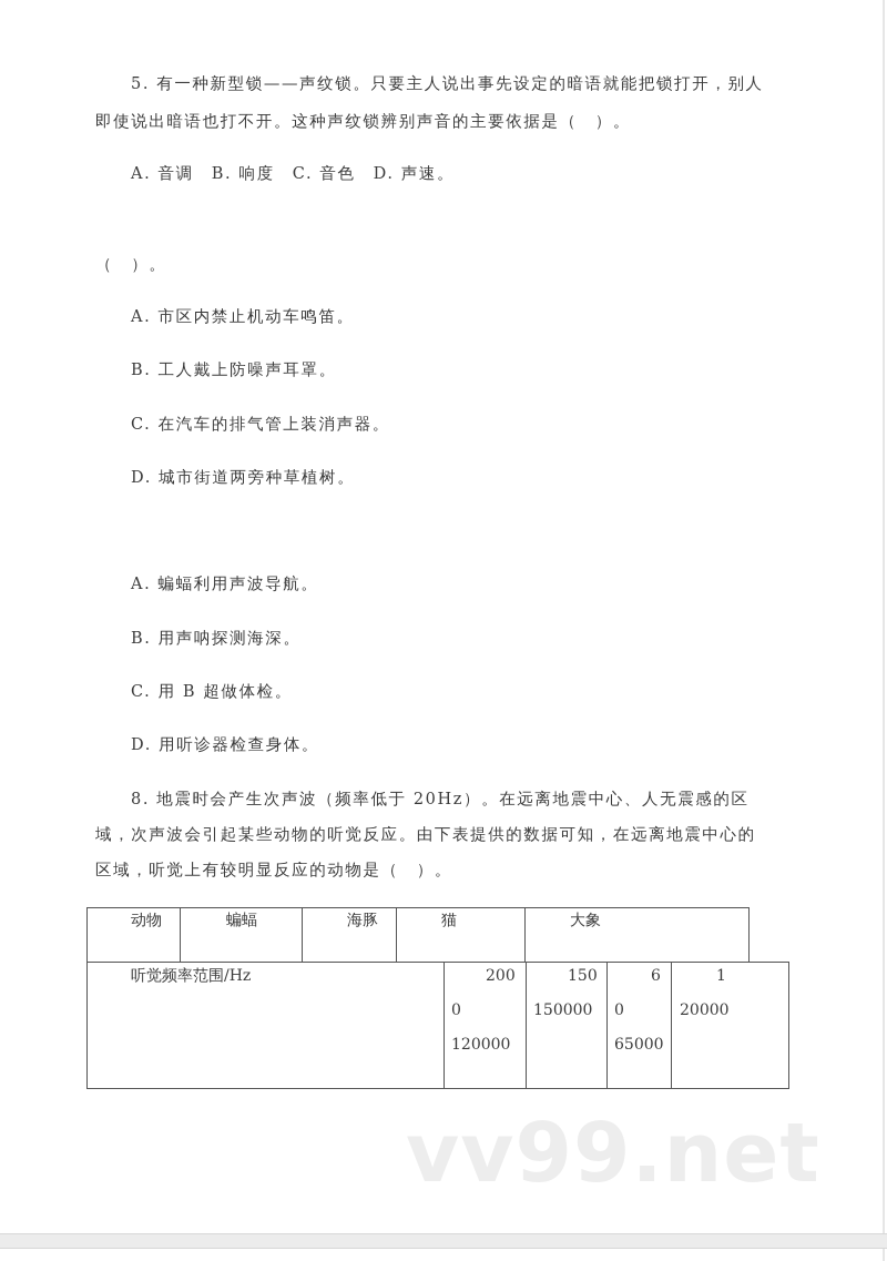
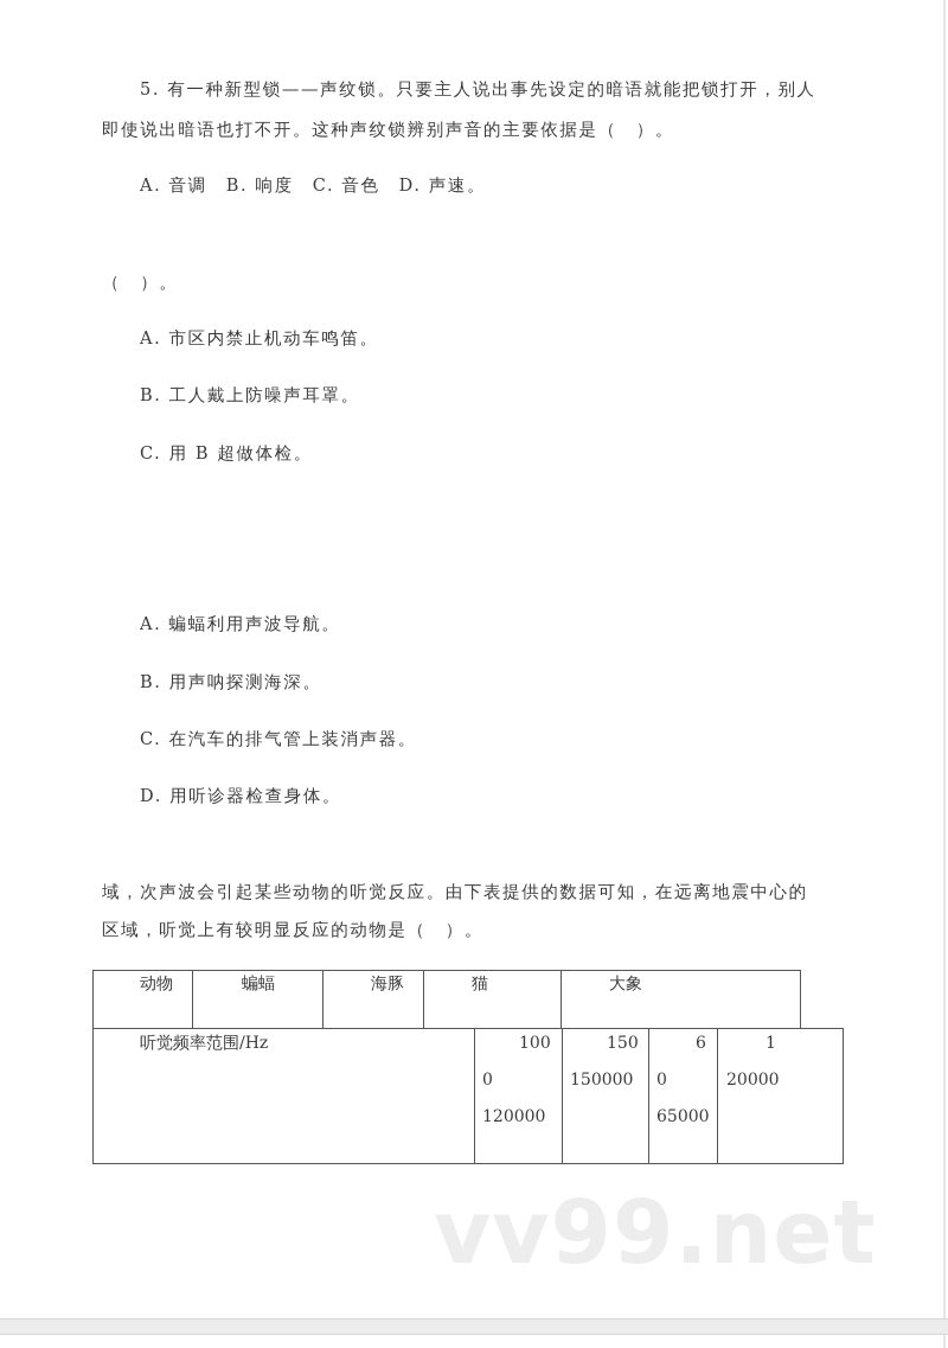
  5. 有一种新型锁——声纹锁。只要主人说出事先设定的暗语就能把锁打开，别人
  即使说出暗语也打不开。这种声纹锁辨别声音的主要依据是（ ）。
  A. 音调 B. 响度 C. 音色 D. 声速。
  （ ）。
  A. 市区内禁止机动车鸣笛。
  B. 工人戴上防噪声耳罩。
- C. 在汽车的排气管上装消声器。
+ C. 用 B 超做体检。
- D. 城市街道两旁种草植树。
  A. 蝙蝠利用声波导航。
  B. 用声呐探测海深。
- C. 用 B 超做体检。
+ C. 在汽车的排气管上装消声器。
  D. 用听诊器检查身体。
- 8. 地震时会产生次声波（频率低于 20Hz）。在远离地震中心、人无震感的区
  域，次声波会引起某些动物的听觉反应。由下表提供的数据可知，在远离地震中心的
  区域，听觉上有较明显反应的动物是（ ）。
  动物
  蝙蝠
  海豚
  猫
  大象
  听觉频率范围/Hz
- 200
+ 100
  0
  120000
  150
  150000
  6
  0
  65000
  1
  20000
